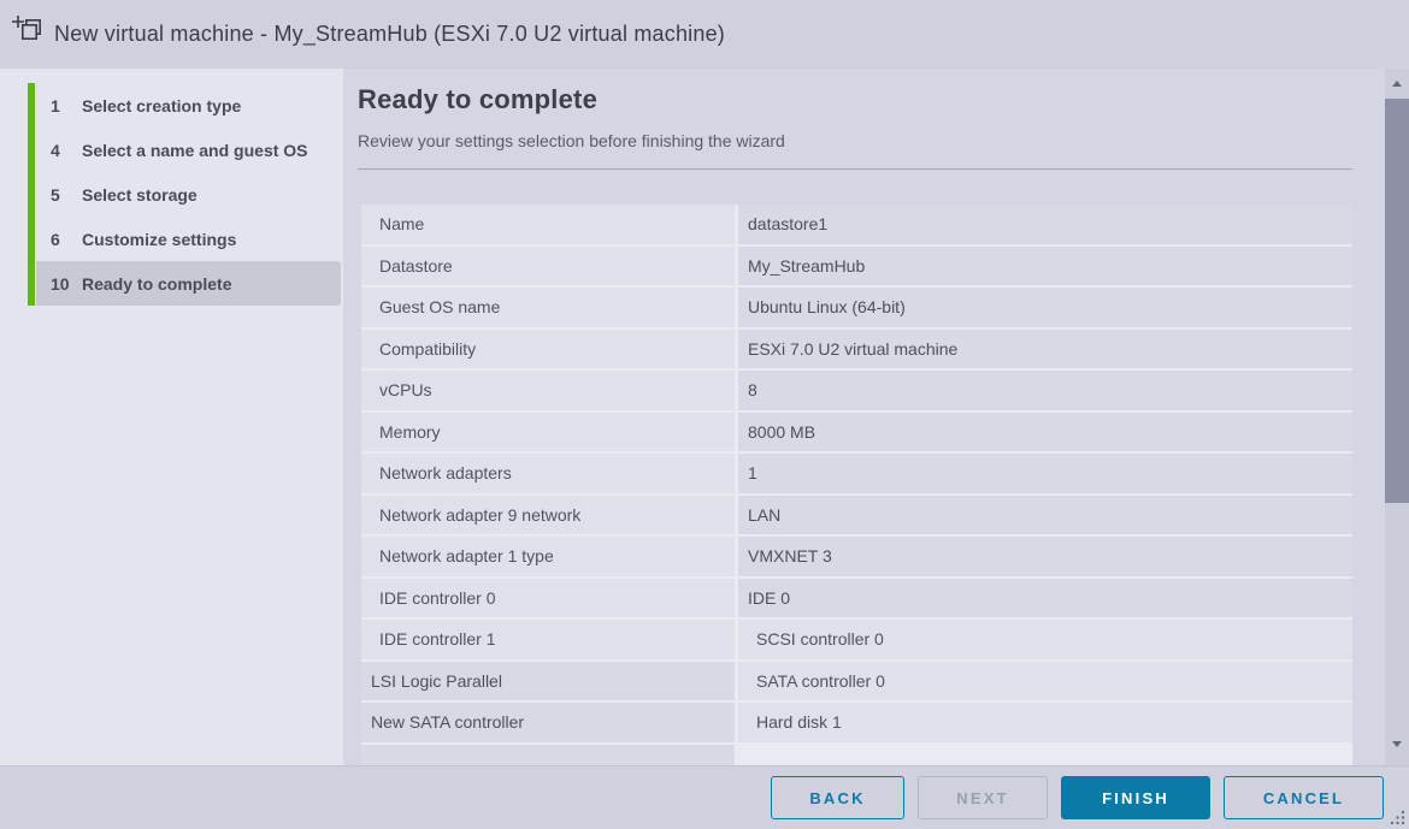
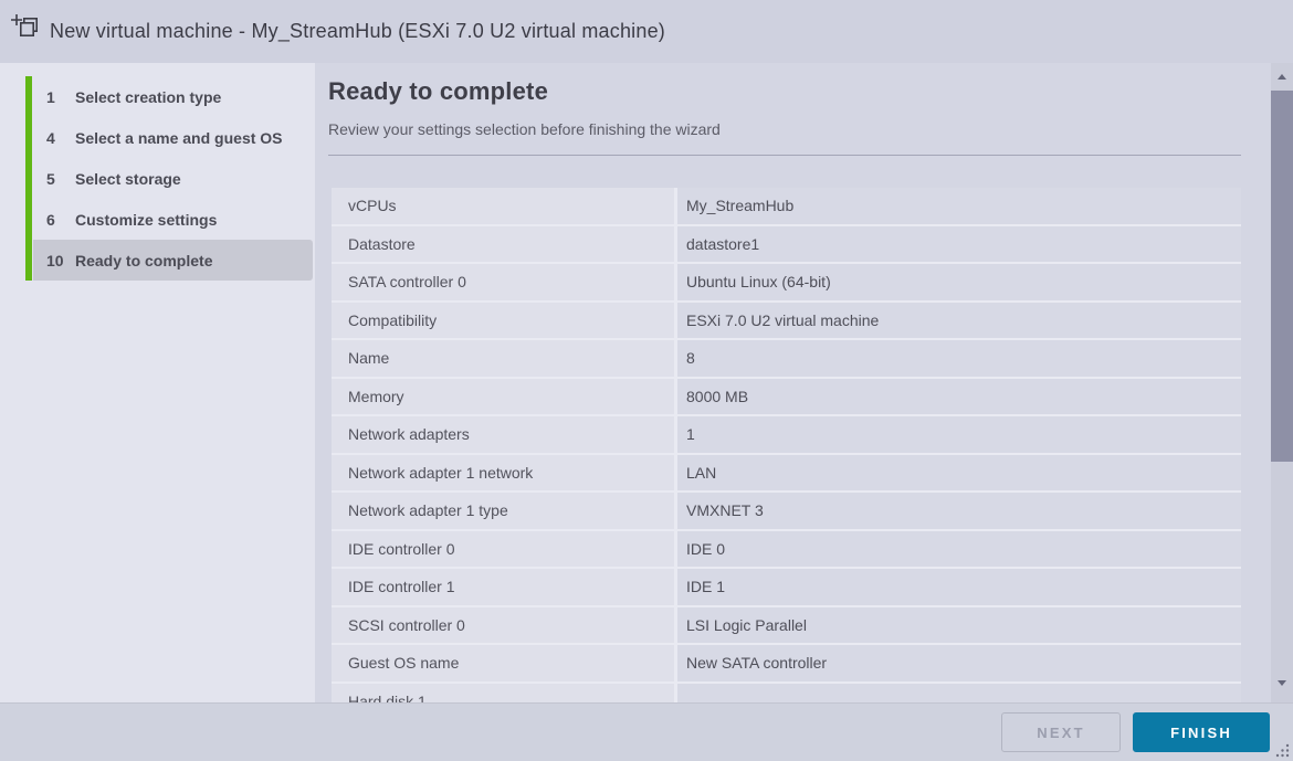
  New virtual machine - My_StreamHub (ESXi 7.0 U2 virtual machine)
  1
  Select creation type
  4
  Select a name and guest OS
  5
  Select storage
  6
  Customize settings
  10
  Ready to complete
  Ready to complete
  Review your settings selection before finishing the wizard
- Name
+ vCPUs
- datastore1
+ My_StreamHub
  Datastore
- My_StreamHub
+ datastore1
- Guest OS name
+ SATA controller 0
  Ubuntu Linux (64-bit)
  Compatibility
  ESXi 7.0 U2 virtual machine
- vCPUs
+ Name
  8
  Memory
  8000 MB
  Network adapters
  1
- Network adapter 9 network
+ Network adapter 1 network
  LAN
  Network adapter 1 type
  VMXNET 3
  IDE controller 0
  IDE 0
  IDE controller 1
+ IDE 1
  SCSI controller 0
  LSI Logic Parallel
- SATA controller 0
+ Guest OS name
  New SATA controller
  Hard disk 1
- BACK
  NEXT
  FINISH
- CANCEL
